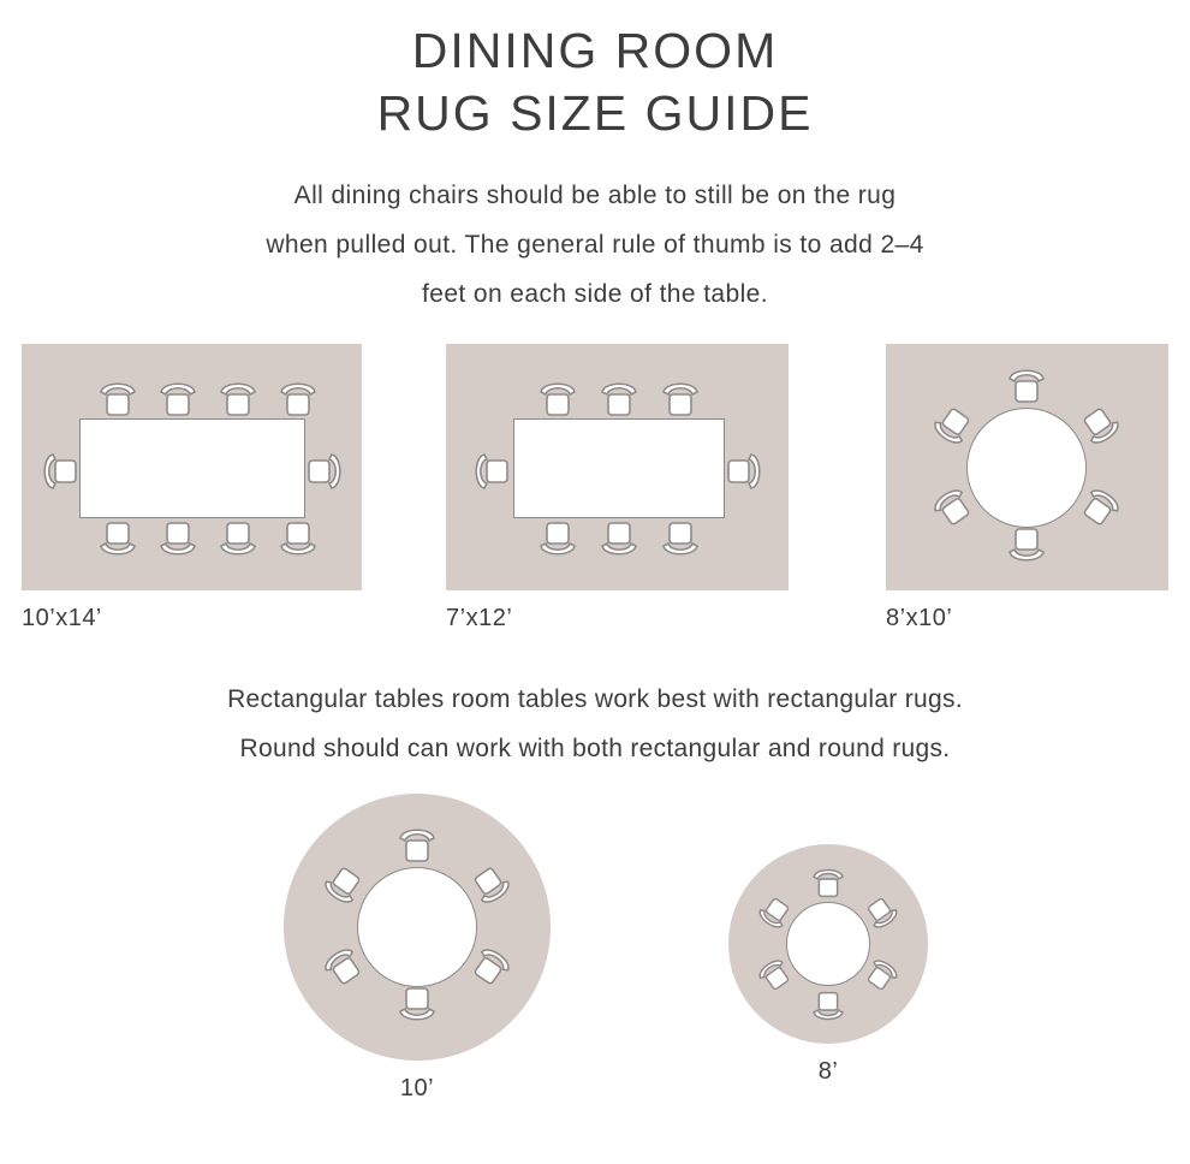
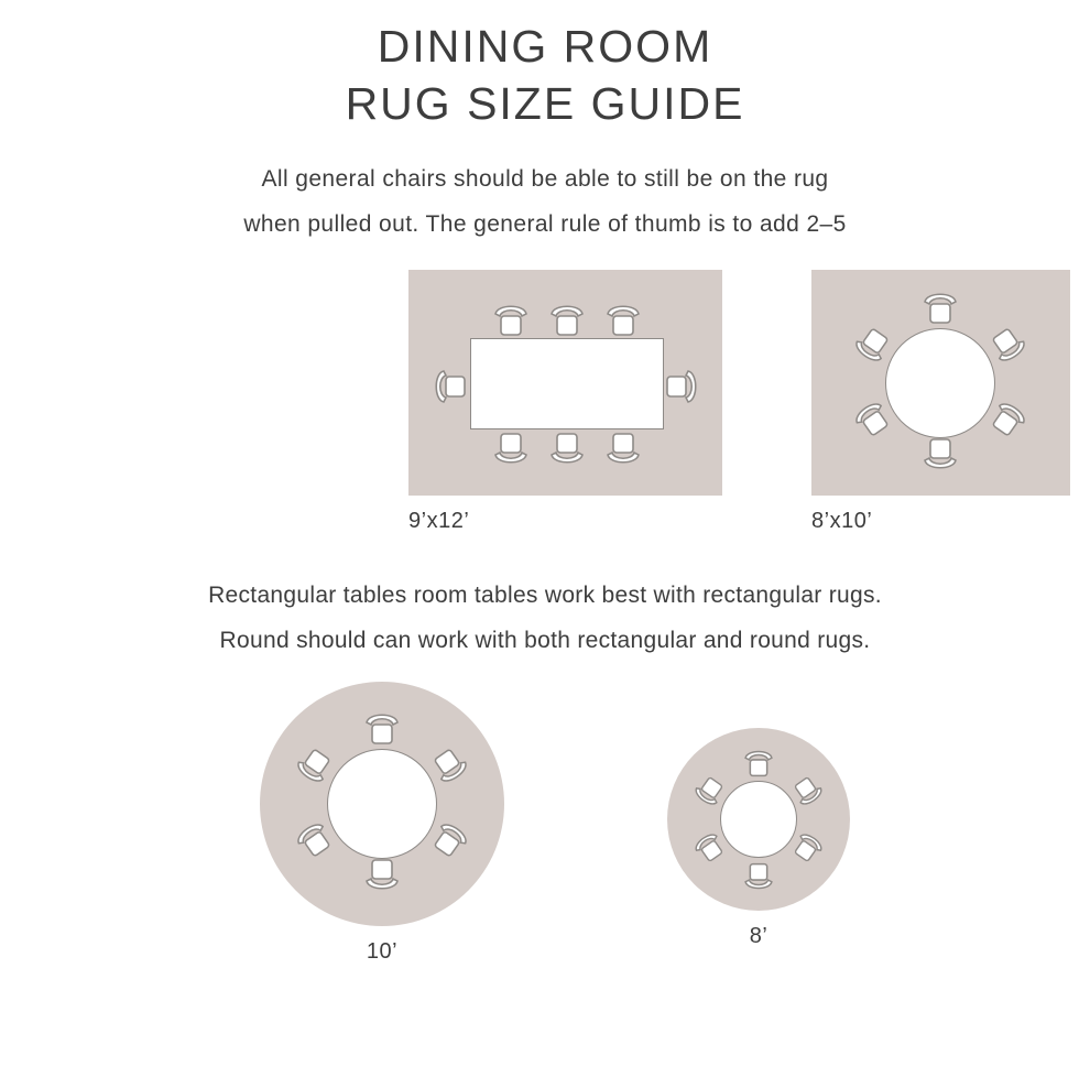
  DINING ROOM
  RUG SIZE GUIDE
- All dining chairs should be able to still be on the rug
+ All general chairs should be able to still be on the rug
- when pulled out. The general rule of thumb is to add 2–4
+ when pulled out. The general rule of thumb is to add 2–5
- feet on each side of the table.
- 10’x14’
- 7’x12’
+ 9’x12’
  8’x10’
  Rectangular tables room tables work best with rectangular rugs.
  Round should can work with both rectangular and round rugs.
  10’
  8’
